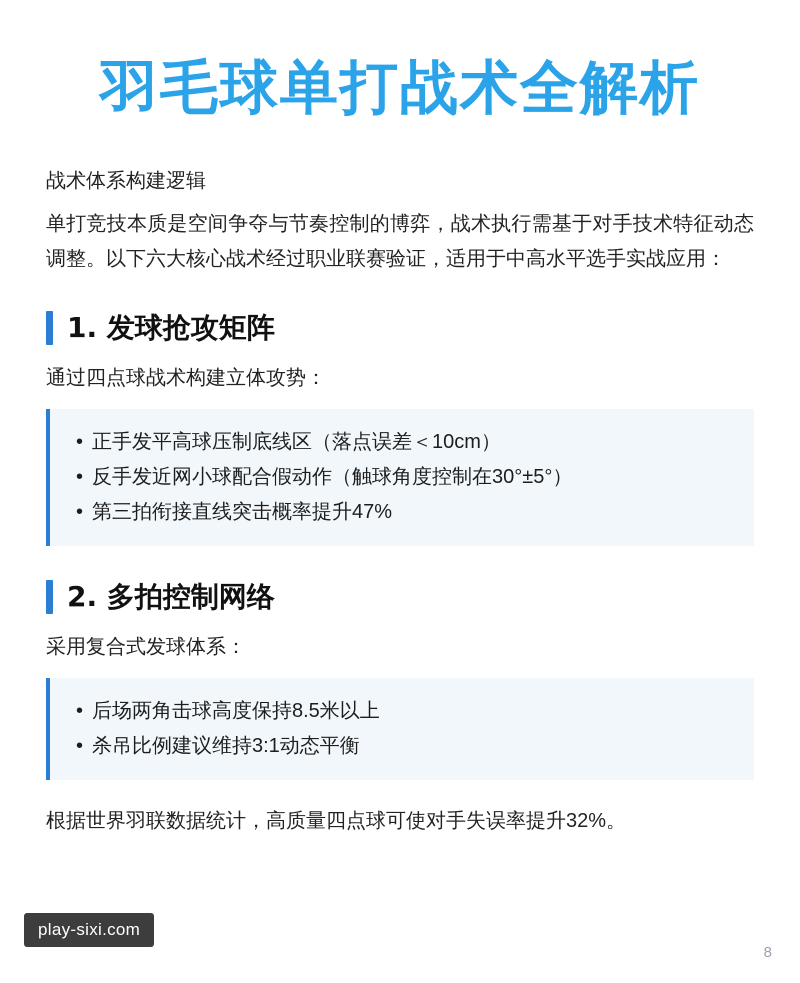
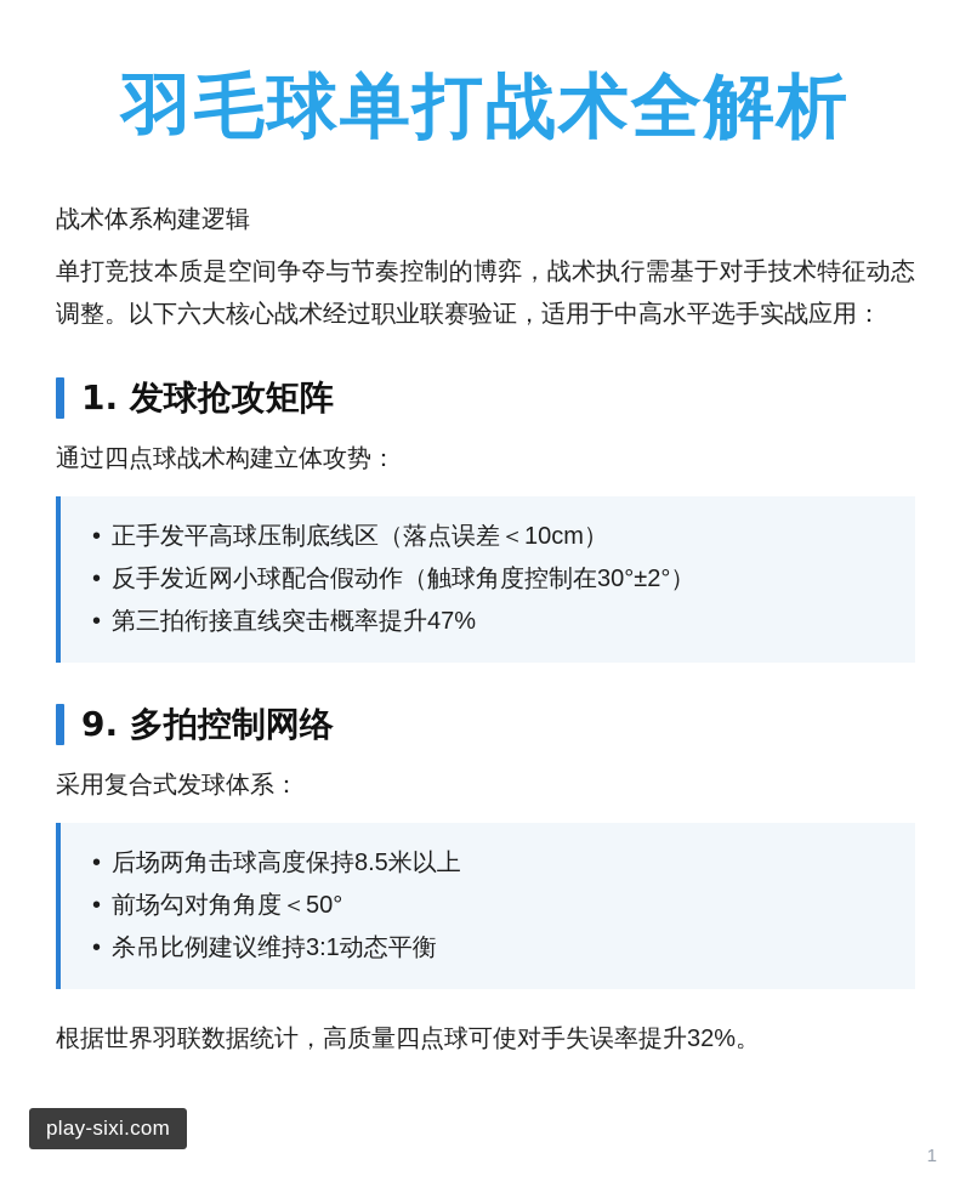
  羽毛球单打战术全解析
  战术体系构建逻辑
  单打竞技本质是空间争夺与节奏控制的博弈，战术执行需基于对手技术特征动态调整。以下六大核心战术经过职业联赛验证，适用于中高水平选手实战应用：
  1. 发球抢攻矩阵
  通过四点球战术构建立体攻势：
  正手发平高球压制底线区（落点误差＜10cm）
- 反手发近网小球配合假动作（触球角度控制在30°±5°）
+ 反手发近网小球配合假动作（触球角度控制在30°±2°）
  第三拍衔接直线突击概率提升47%
- 2. 多拍控制网络
+ 9. 多拍控制网络
  采用复合式发球体系：
  后场两角击球高度保持8.5米以上
+ 前场勾对角角度＜50°
  杀吊比例建议维持3:1动态平衡
  根据世界羽联数据统计，高质量四点球可使对手失误率提升32%。
  play-sixi.com
- 8
+ 1
